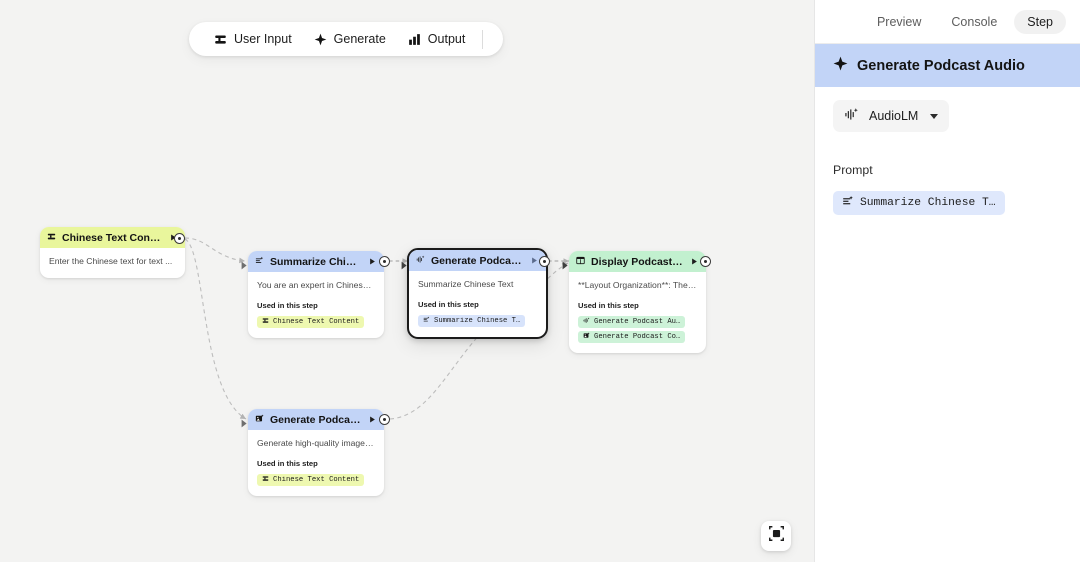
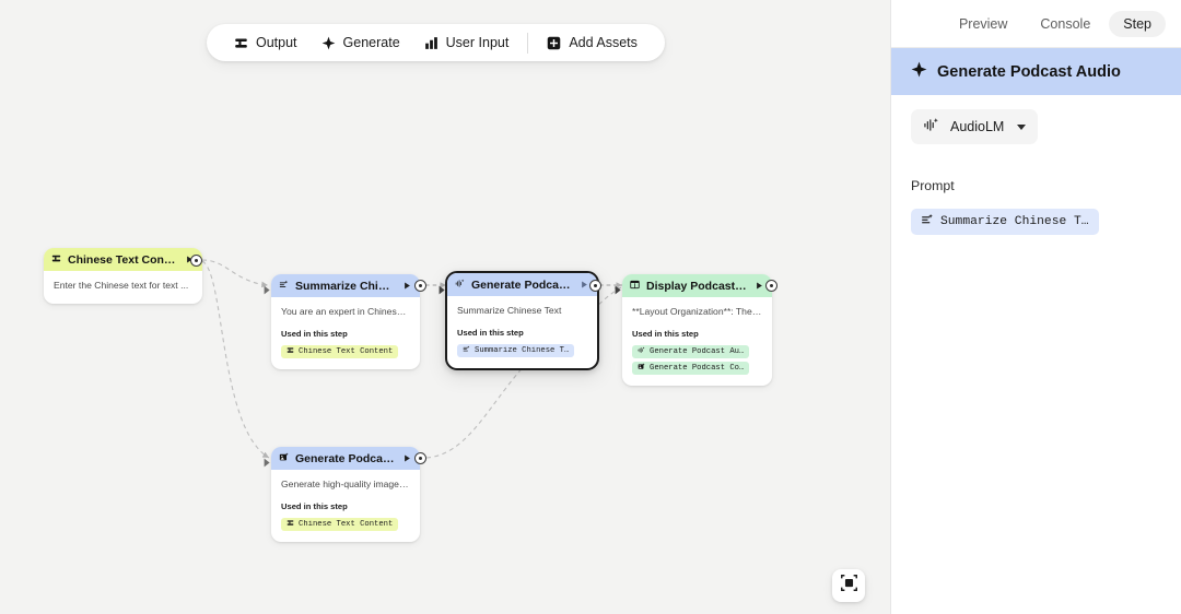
- User Input
+ Output
  Generate
- Output
+ User Input
+ Add Assets
  Chinese Text Conten
  Enter the Chinese text for text ...
  Summarize Chines
  You are an expert in Chinese la
  Used in this step
  Chinese Text Content
  Generate Podcast
  Summarize Chinese Text
  Used in this step
  Summarize Chinese T…
  **Layout Organization**: The w
  Used in this step
  Generate Podcast Au…
  Generate Podcast Co…
  Generate high-quality images b
  Used in this step
  Chinese Text Content
  Preview
  Console
  Step
  Generate Podcast Audio
  AudioLM
  Prompt
  Summarize Chinese T…
